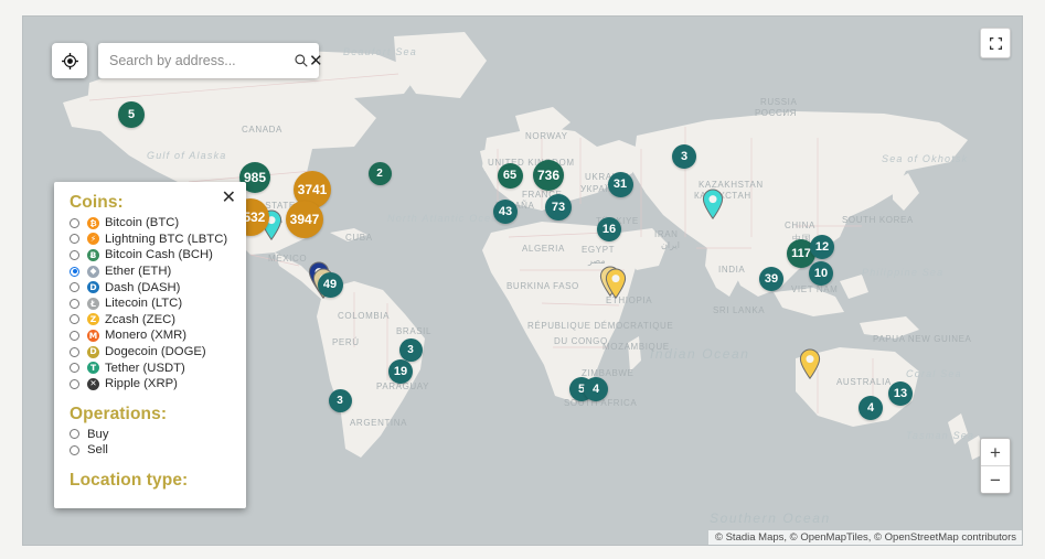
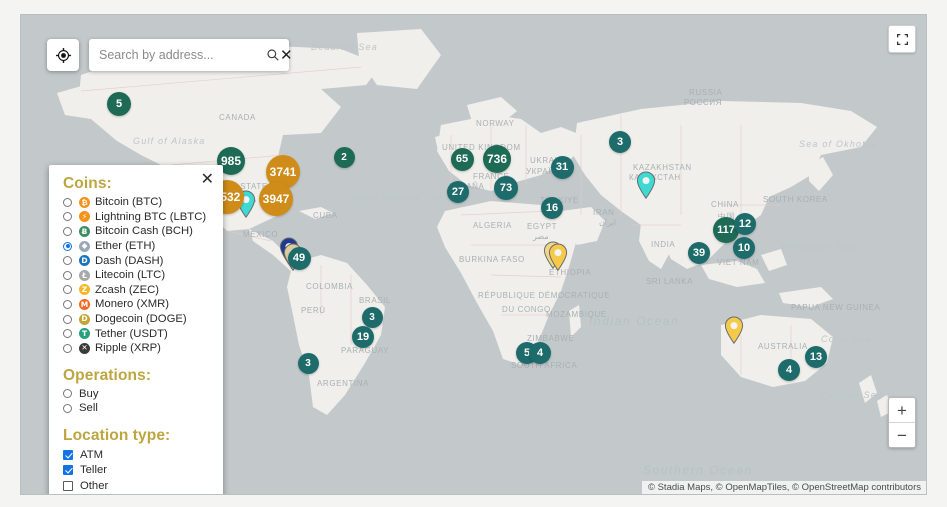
  Beaufort Sea
  Gulf of Alaska
  Sea of Okhotsk
  Philippine Sea
  Coral Sea
  Tasman Sea
  CANADA
  MÉXICO
  CUBA
  COLOMBIA
  PERÚ
  BRASIL
  PARAGUAY
  ARGENTINA
  RUSSIA
  РОССИЯ
  УКРАЇ
  IRAN
  ALGERIA
  EGYPT
  مصر
  BURKINA FASO
  KAZAKHSTAN
  CHINA
  INDIA
  SRI LANKA
  SOUTH KOREA
  VIET NAM
  RÉPUBLIQUE DÉMOCRATIQUE
  DU CONGO
  ZIMBABWE
  MOZAMBIQUE
  SOUTH AFRICA
  ETHIOPIA
  AUSTRALIA
  PAPUA NEW GUINEA
  NORWAY
  5
  985
  532
  3741
  3947
  2
  65
  736
  31
- 43
+ 27
  73
  16
  3
  117
  12
  10
  39
  49
  3
  19
  3
  5
  4
  4
  13
  Search by address...
  ✕
  +
  −
  © Stadia Maps, © OpenMapTiles, © OpenStreetMap contributors
  ✕
  Coins:
  ₿
  Bitcoin (BTC)
  ⚡
  Lightning BTC (LBTC)
  Ƀ
  Bitcoin Cash (BCH)
  ◆
  Ether (ETH)
  D
  Dash (DASH)
  Ł
  Litecoin (LTC)
  Z
  Zcash (ZEC)
  M
  Monero (XMR)
  D
  Dogecoin (DOGE)
  T
  Tether (USDT)
  ✕
  Ripple (XRP)
  Operations:
  Buy
  Sell
  Location type:
+ ATM
+ Teller
+ Other
